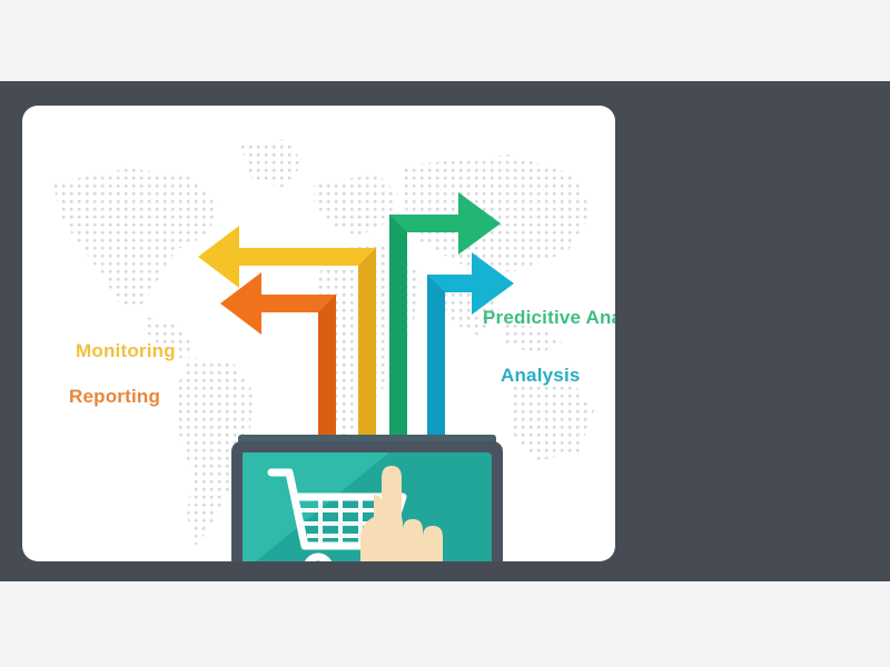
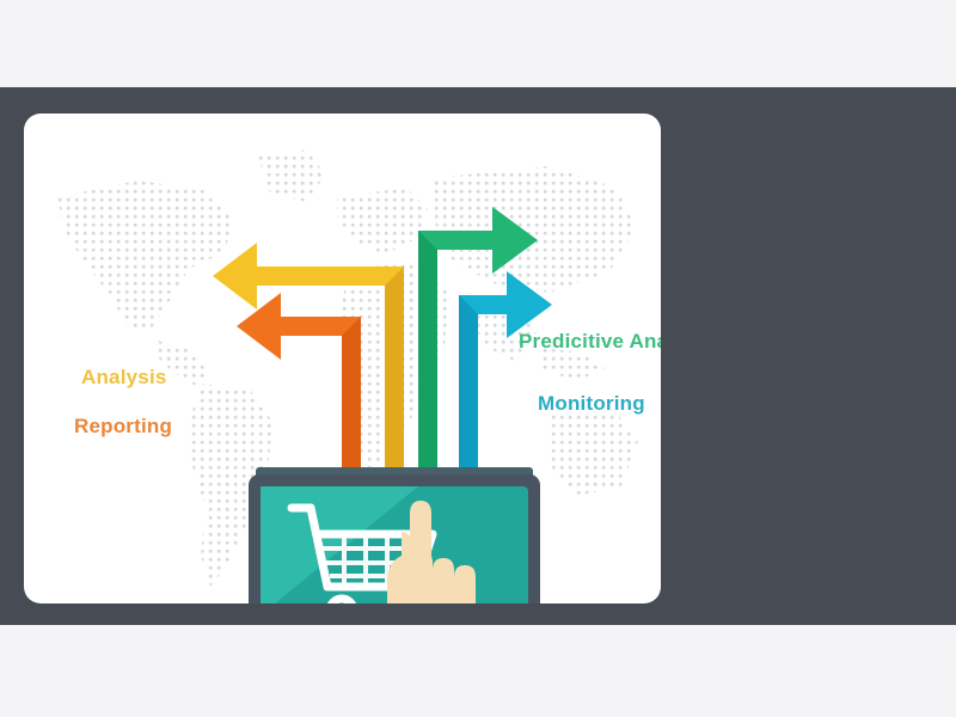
- Monitoring
+ Analysis
  Reporting
  Predicitive An
- Analysis
+ Monitoring
